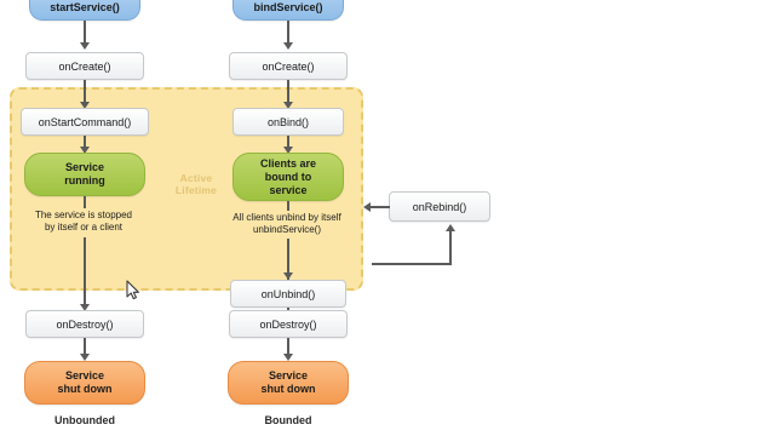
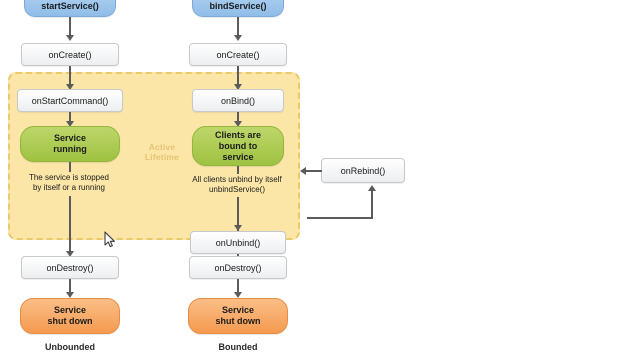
  Active
  Lifetime
  startService()
  onCreate()
  onStartCommand()
  Service
  running
  The service is stopped
- by itself or a client
+ by itself or a running
  onDestroy()
  Service
  shut down
  Unbounded
  bindService()
  onCreate()
  onBind()
  Clients are
  bound to
  service
  All clients unbind by itself
  unbindService()
  onUnbind()
  onDestroy()
  Service
  shut down
  Bounded
  onRebind()
